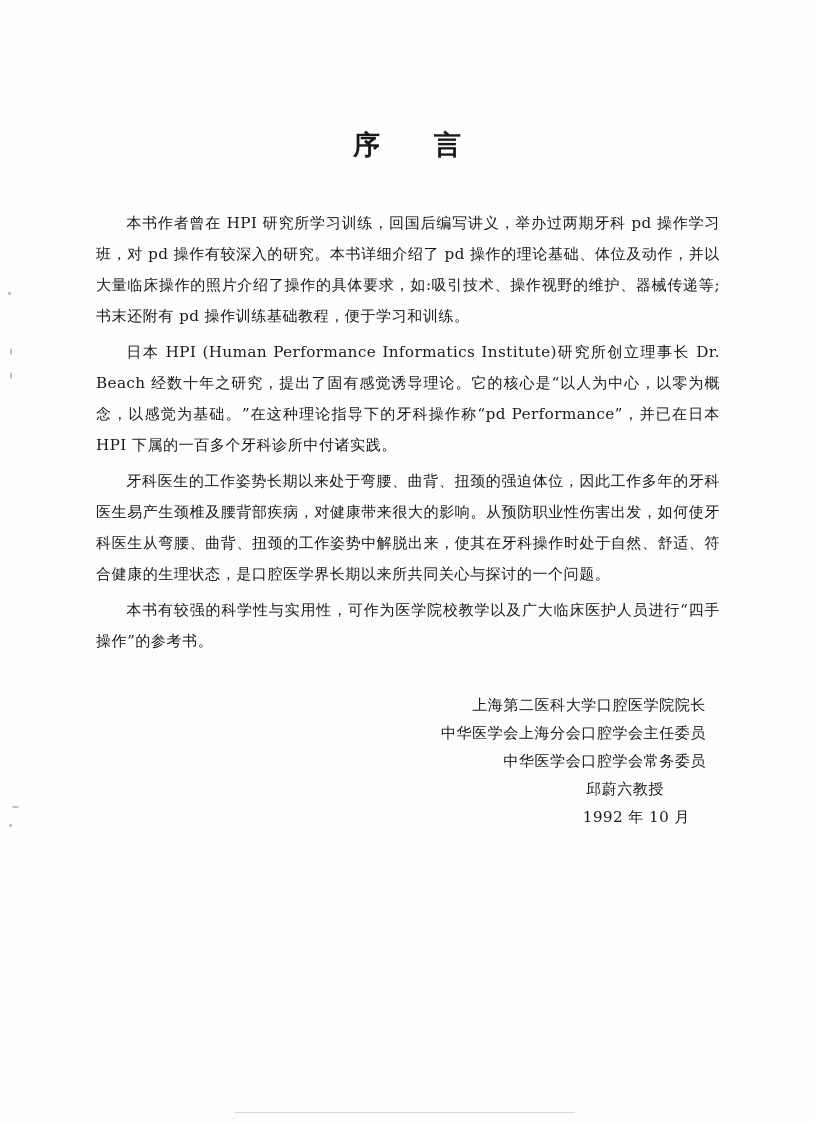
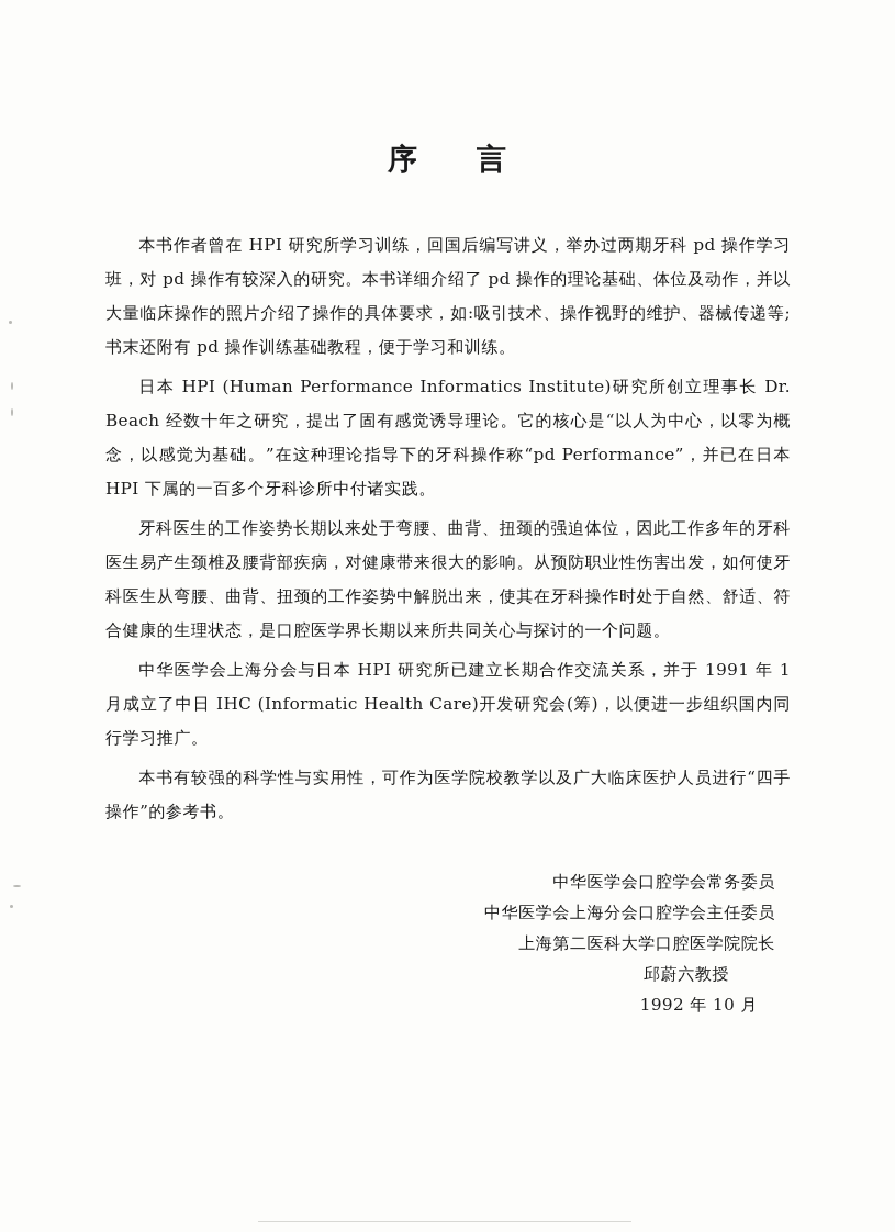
  序 言
  本书作者曾在 HPI 研究所学习训练，回国后编写讲义，举办过两期牙科 pd 操作学习班，对 pd 操作有较深入的研究。本书详细介绍了 pd 操作的理论基础、体位及动作，并以大量临床操作的照片介绍了操作的具体要求，如:吸引技术、操作视野的维护、器械传递等;书末还附有 pd 操作训练基础教程，便于学习和训练。
  日本 HPI (Human Performance Informatics Institute)研究所创立理事长 Dr. Beach 经数十年之研究，提出了固有感觉诱导理论。它的核心是“以人为中心，以零为概念，以感觉为基础。”在这种理论指导下的牙科操作称“pd Performance”，并已在日本 HPI 下属的一百多个牙科诊所中付诸实践。
  牙科医生的工作姿势长期以来处于弯腰、曲背、扭颈的强迫体位，因此工作多年的牙科医生易产生颈椎及腰背部疾病，对健康带来很大的影响。从预防职业性伤害出发，如何使牙科医生从弯腰、曲背、扭颈的工作姿势中解脱出来，使其在牙科操作时处于自然、舒适、符合健康的生理状态，是口腔医学界长期以来所共同关心与探讨的一个问题。
+ 中华医学会上海分会与日本 HPI 研究所已建立长期合作交流关系，并于 1991 年 1 月成立了中日 IHC (Informatic Health Care)开发研究会(筹)，以便进一步组织国内同行学习推广。
  本书有较强的科学性与实用性，可作为医学院校教学以及广大临床医护人员进行“四手操作”的参考书。
- 上海第二医科大学口腔医学院院长
+ 中华医学会口腔学会常务委员
  中华医学会上海分会口腔学会主任委员
- 中华医学会口腔学会常务委员
+ 上海第二医科大学口腔医学院院长
  邱蔚六教授
  1992 年 10 月
